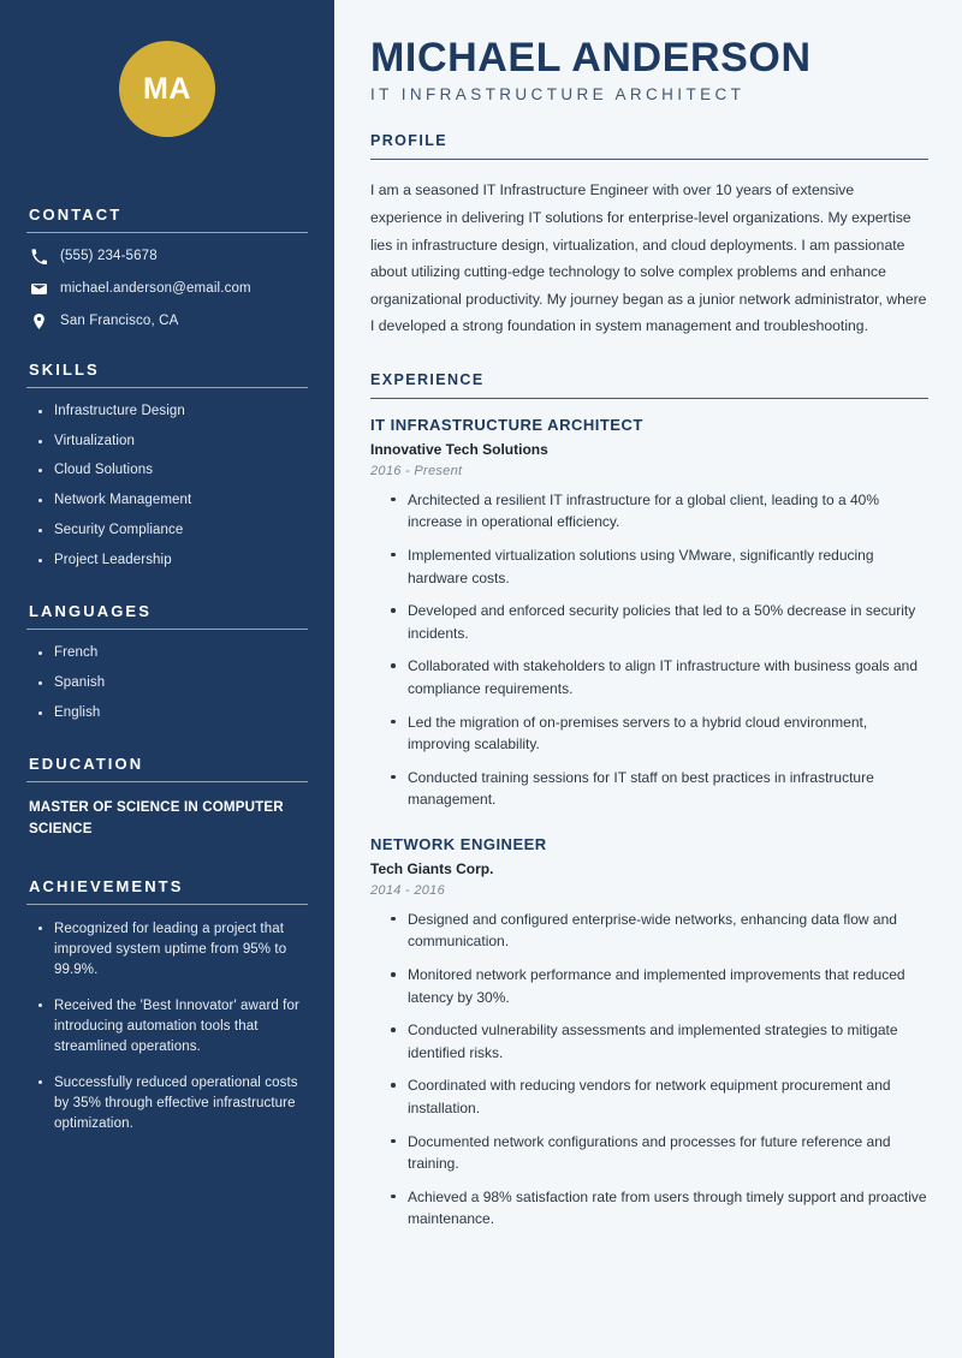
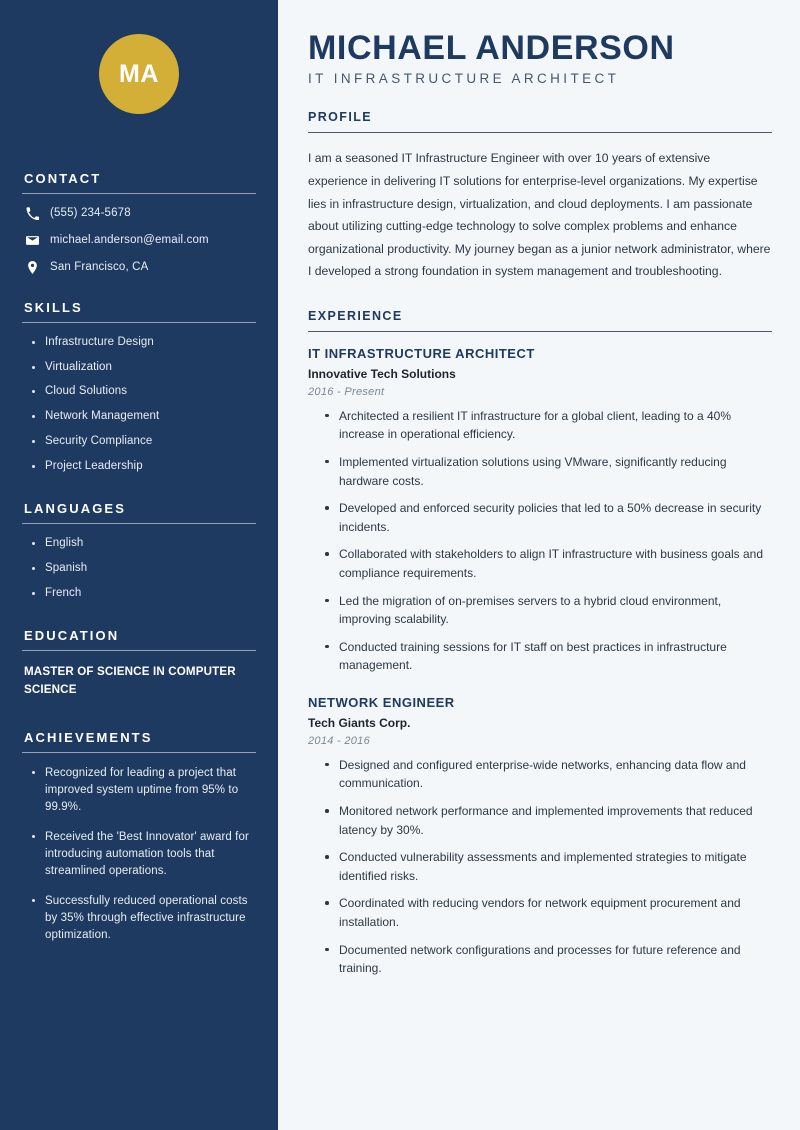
  MA
  CONTACT
  (555) 234-5678
  michael.anderson@email.com
  San Francisco, CA
  SKILLS
  Infrastructure Design
  Virtualization
  Cloud Solutions
  Network Management
  Security Compliance
  Project Leadership
  LANGUAGES
- French
+ English
  Spanish
- English
+ French
  EDUCATION
  MASTER OF SCIENCE IN COMPUTER SCIENCE
  ACHIEVEMENTS
  Recognized for leading a project that improved system uptime from 95% to 99.9%.
  Received the 'Best Innovator' award for introducing automation tools that streamlined operations.
  Successfully reduced operational costs by 35% through effective infrastructure optimization.
  MICHAEL ANDERSON
  IT INFRASTRUCTURE ARCHITECT
  PROFILE
  I am a seasoned IT Infrastructure Engineer with over 10 years of extensive experience in delivering IT solutions for enterprise-level organizations. My expertise lies in infrastructure design, virtualization, and cloud deployments. I am passionate about utilizing cutting-edge technology to solve complex problems and enhance organizational productivity. My journey began as a junior network administrator, where I developed a strong foundation in system management and troubleshooting.
  EXPERIENCE
  IT INFRASTRUCTURE ARCHITECT
  Innovative Tech Solutions
  2016 - Present
  Architected a resilient IT infrastructure for a global client, leading to a 40% increase in operational efficiency.
  Implemented virtualization solutions using VMware, significantly reducing hardware costs.
  Developed and enforced security policies that led to a 50% decrease in security incidents.
  Collaborated with stakeholders to align IT infrastructure with business goals and compliance requirements.
  Led the migration of on-premises servers to a hybrid cloud environment, improving scalability.
  Conducted training sessions for IT staff on best practices in infrastructure management.
  NETWORK ENGINEER
  Tech Giants Corp.
  2014 - 2016
  Designed and configured enterprise-wide networks, enhancing data flow and communication.
  Monitored network performance and implemented improvements that reduced latency by 30%.
  Conducted vulnerability assessments and implemented strategies to mitigate identified risks.
  Coordinated with reducing vendors for network equipment procurement and installation.
  Documented network configurations and processes for future reference and training.
- Achieved a 98% satisfaction rate from users through timely support and proactive maintenance.
